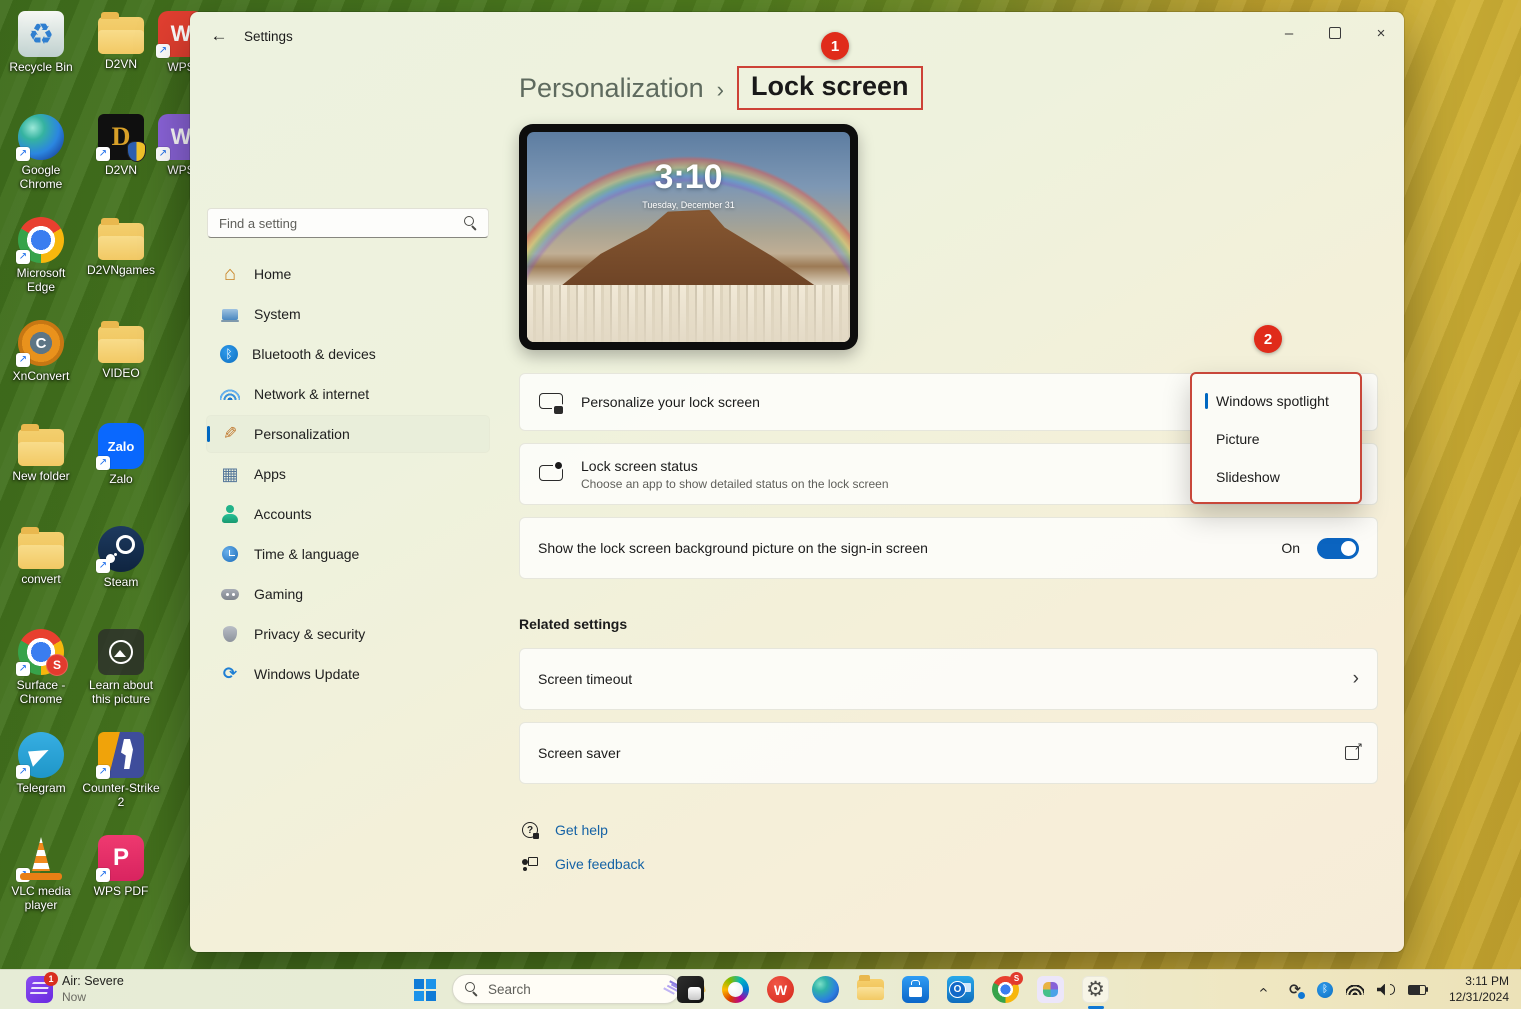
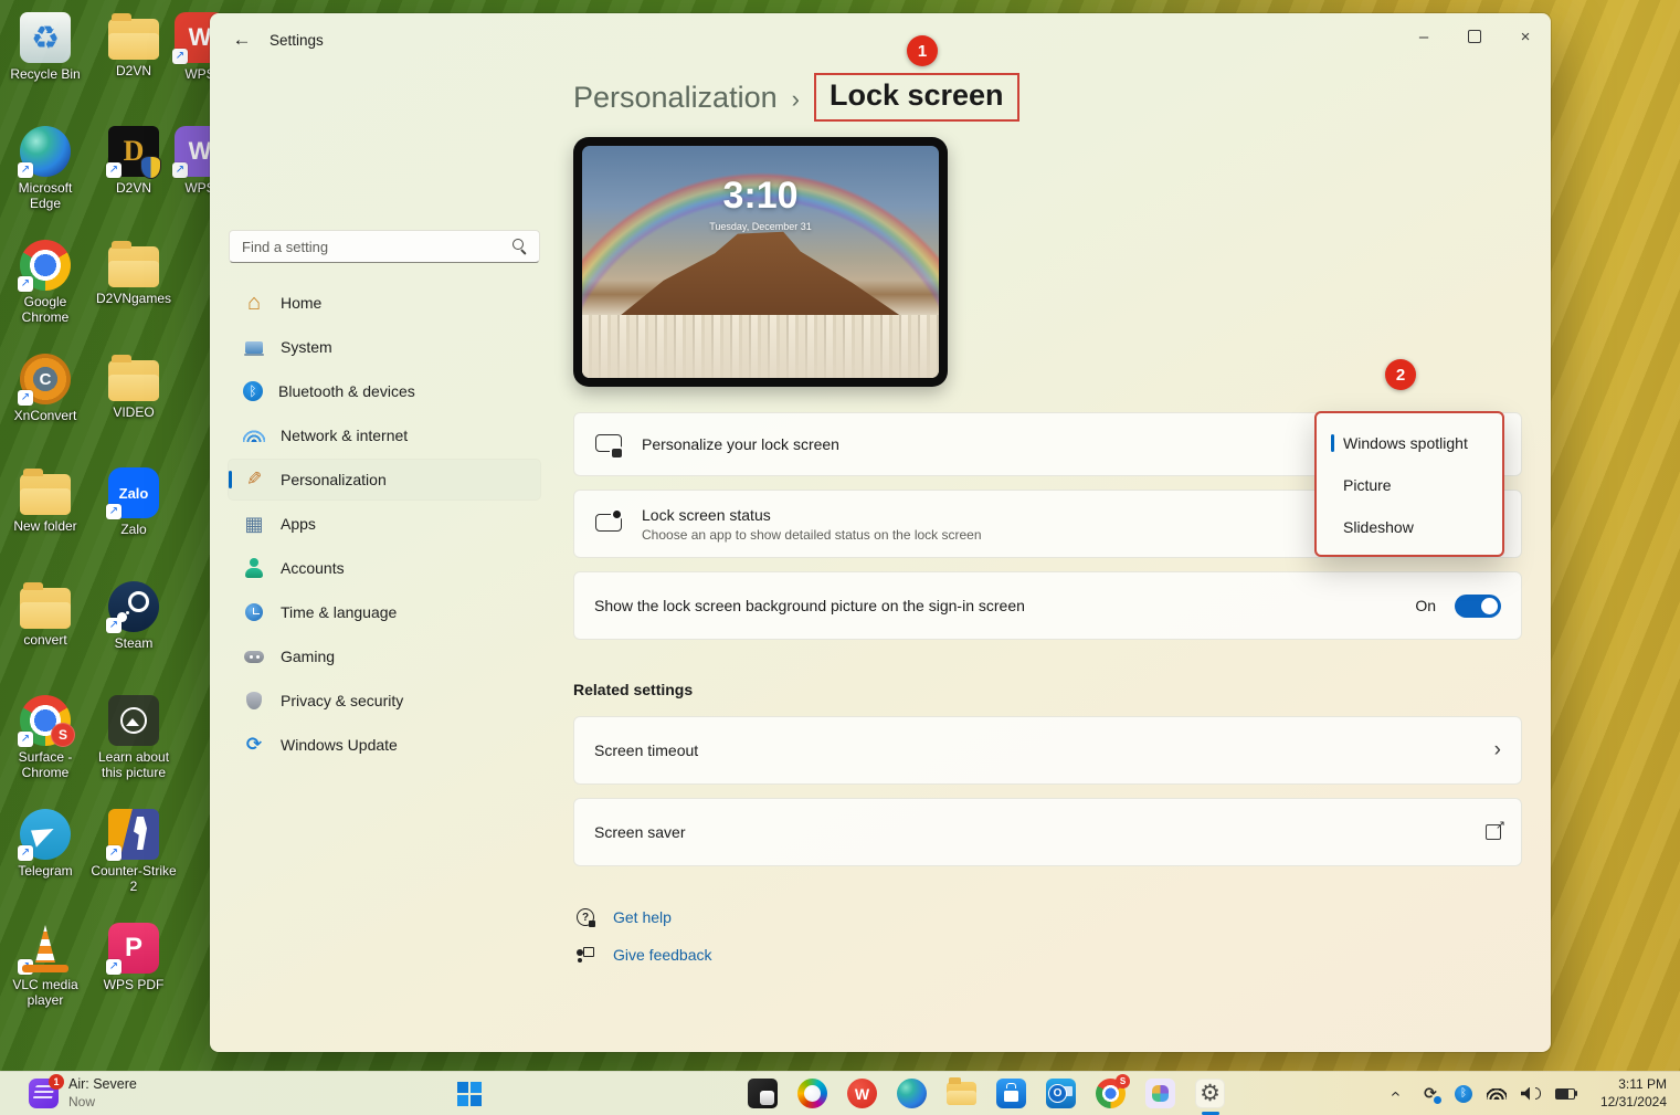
  Recycle Bin
  ↗
- Google Chrome
+ Microsoft Edge
  ↗
- Microsoft Edge
+ Google Chrome
  ↗
  XnConvert
  New folder
  convert
  ↗
  Surface - Chrome
  ↗
  Telegram
  VLC media player
  D2VN
  ↗
  D2VN
  D2VNgames
  VIDEO
  ↗
  Zalo
  ↗
  Steam
  Learn about this picture
  ↗
  Counter-Strike 2
  ↗
  WPS PDF
  ↗
  ↗
  ←
  Settings
  –
  ×
  Find a setting
  Home
  System
  Bluetooth & devices
  Network & internet
  Personalization
  Apps
  Accounts
  Time & language
  Gaming
  Privacy & security
  Windows Update
  Personalization
  ›
  Lock screen
  3:10
  Tuesday, December 31
  Personalize your lock screen
  Lock screen status
  Choose an app to show detailed status on the lock screen
  Show the lock screen background picture on the sign-in screen
  On
  Related settings
  Screen timeout
  ›
  Screen saver
  Get help
  Give feedback
  Windows spotlight
  Picture
  Slideshow
  1
  2
  1
  Air: Severe
  Now
- Search
  3:11 PM
  12/31/2024
